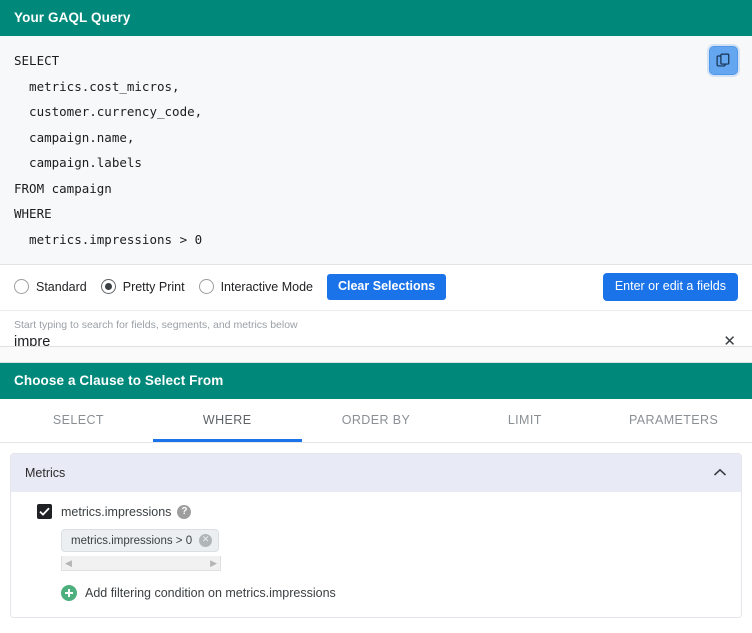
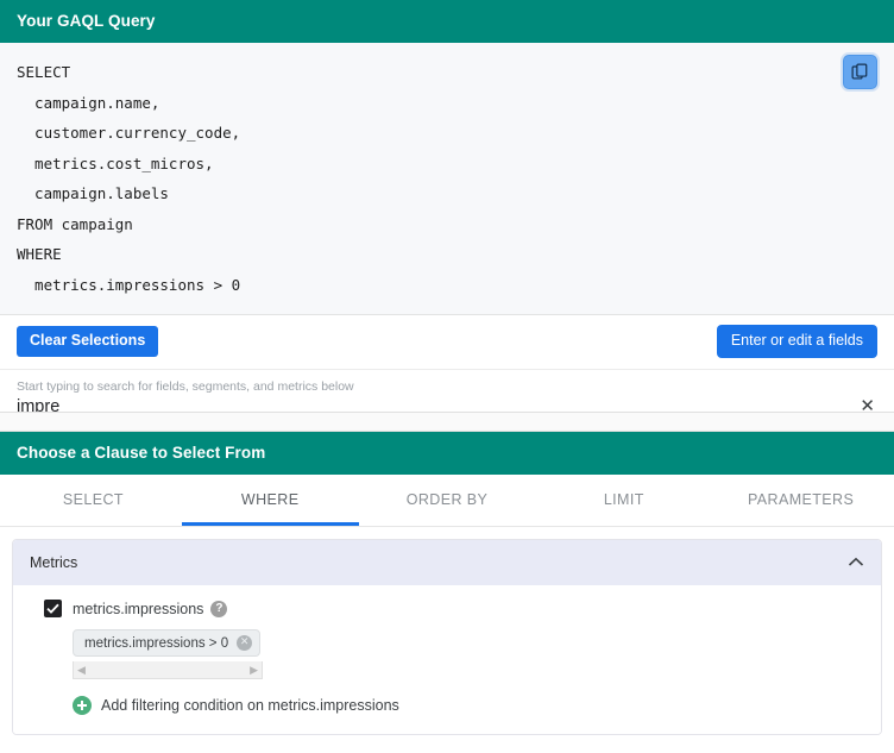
  Your GAQL Query
  SELECT
- metrics.cost_micros,
+ campaign.name,
  customer.currency_code,
- campaign.name,
+ metrics.cost_micros,
  campaign.labels
  FROM campaign
  WHERE
  metrics.impressions > 0
- Standard
- Pretty Print
- Interactive Mode
  Clear Selections
  Enter or edit a fields
  Start typing to search for fields, segments, and metrics below
  impre
  ✕
  Choose a Clause to Select From
  SELECT
  WHERE
  ORDER BY
  LIMIT
  PARAMETERS
  Metrics
  metrics.impressions
  ?
  metrics.impressions > 0
  ✕
  ◀
  ▶
  Add filtering condition on metrics.impressions
